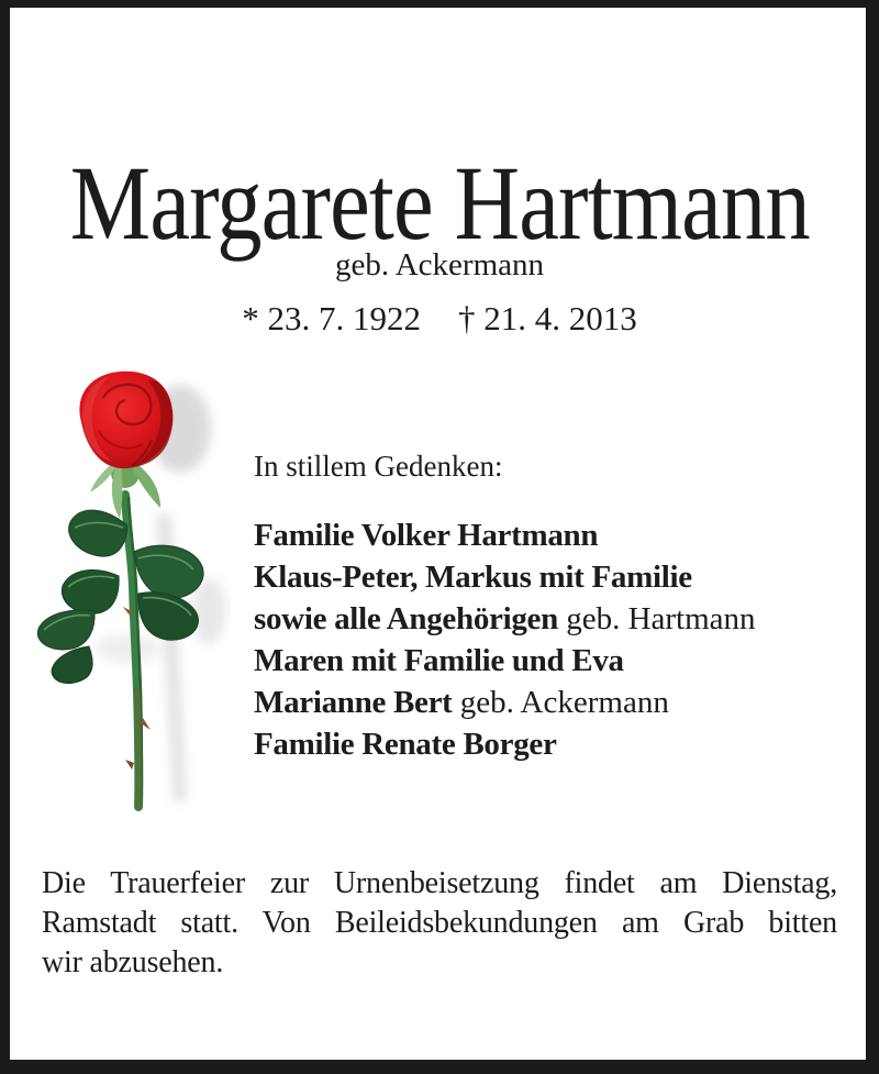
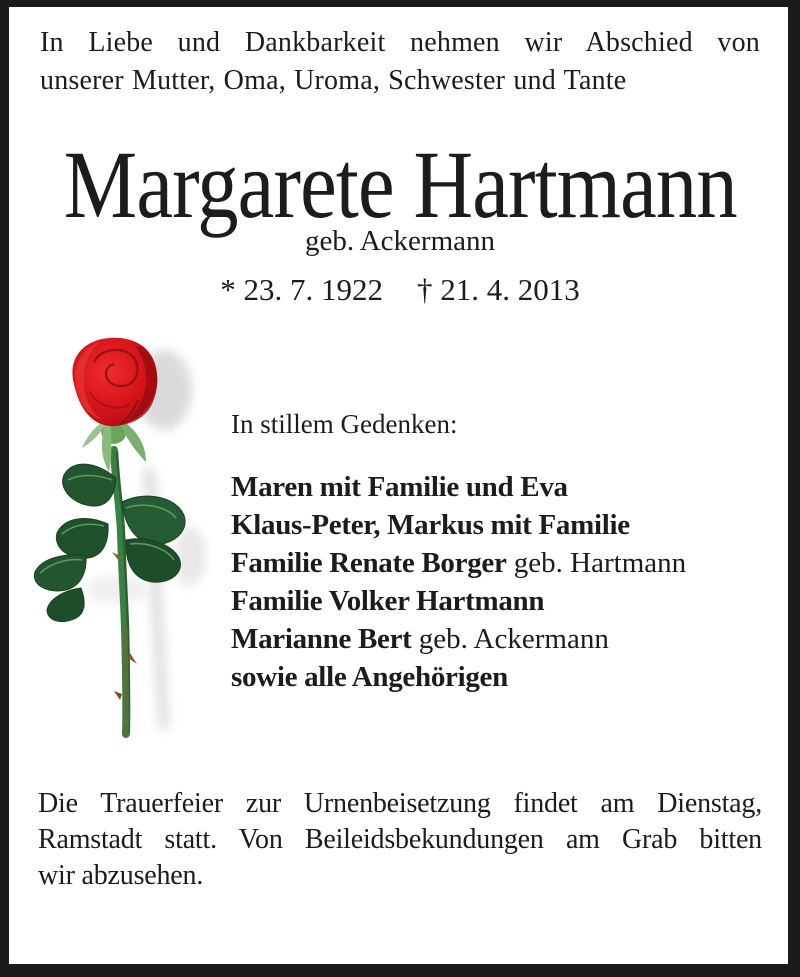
+ In Liebe und Dankbarkeit nehmen wir Abschied von
+ unserer Mutter, Oma, Uroma, Schwester und Tante
  Margarete Hartmann
  geb. Ackermann
  * 23. 7. 1922
  † 21. 4. 2013
  In stillem Gedenken:
- Familie Volker Hartmann
+ Maren mit Familie und Eva
  Klaus-Peter, Markus mit Familie
- sowie alle Angehörigen geb. Hartmann
+ Familie Renate Borger geb. Hartmann
- Maren mit Familie und Eva
+ Familie Volker Hartmann
  Marianne Bert geb. Ackermann
- Familie Renate Borger
+ sowie alle Angehörigen
  Die Trauerfeier zur Urnenbeisetzung findet am Dienstag,
  Ramstadt statt. Von Beileidsbekundungen am Grab bitten
  wir abzusehen.
